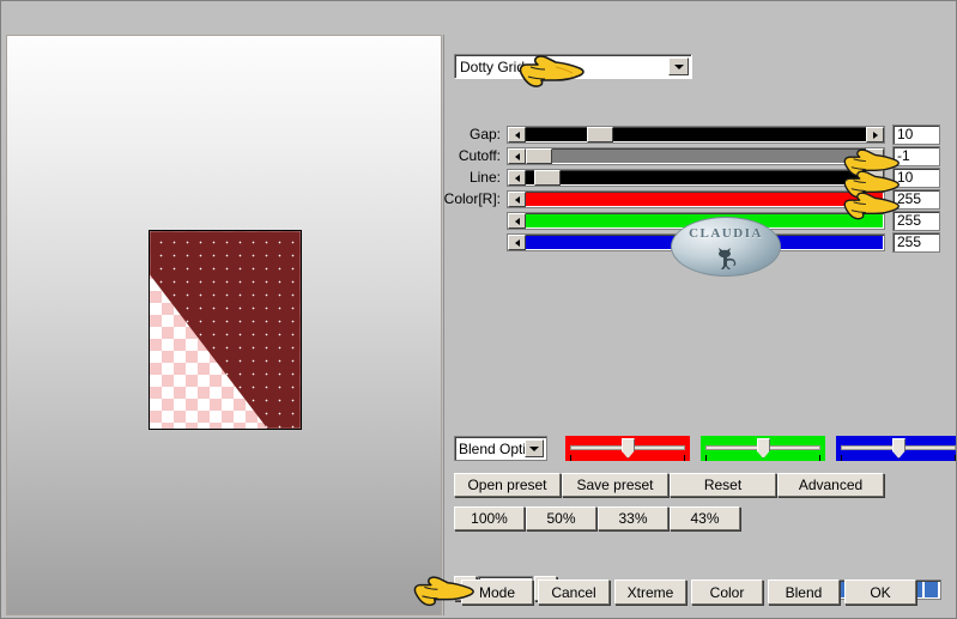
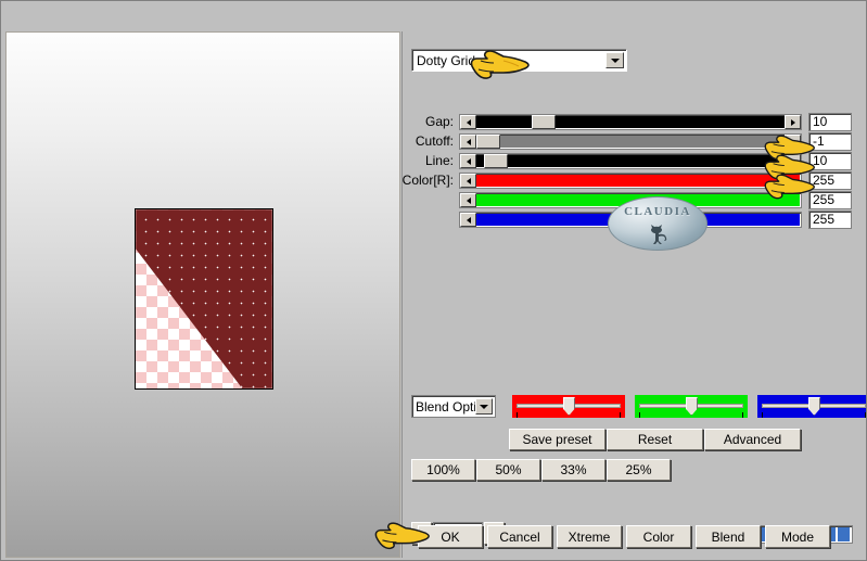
  Dotty Gri
  Gap:
  10
  Cutoff:
  -1
  Line:
  10
  Color[R]:
  255
  255
  255
  CLAUDIA
  Blend Opt
- Open preset
  Save preset
  Reset
  Advanced
  100%
  50%
  33%
- 43%
+ 25%
- Mode
+ OK
  Cancel
  Xtreme
  Color
  Blend
- OK
+ Mode
